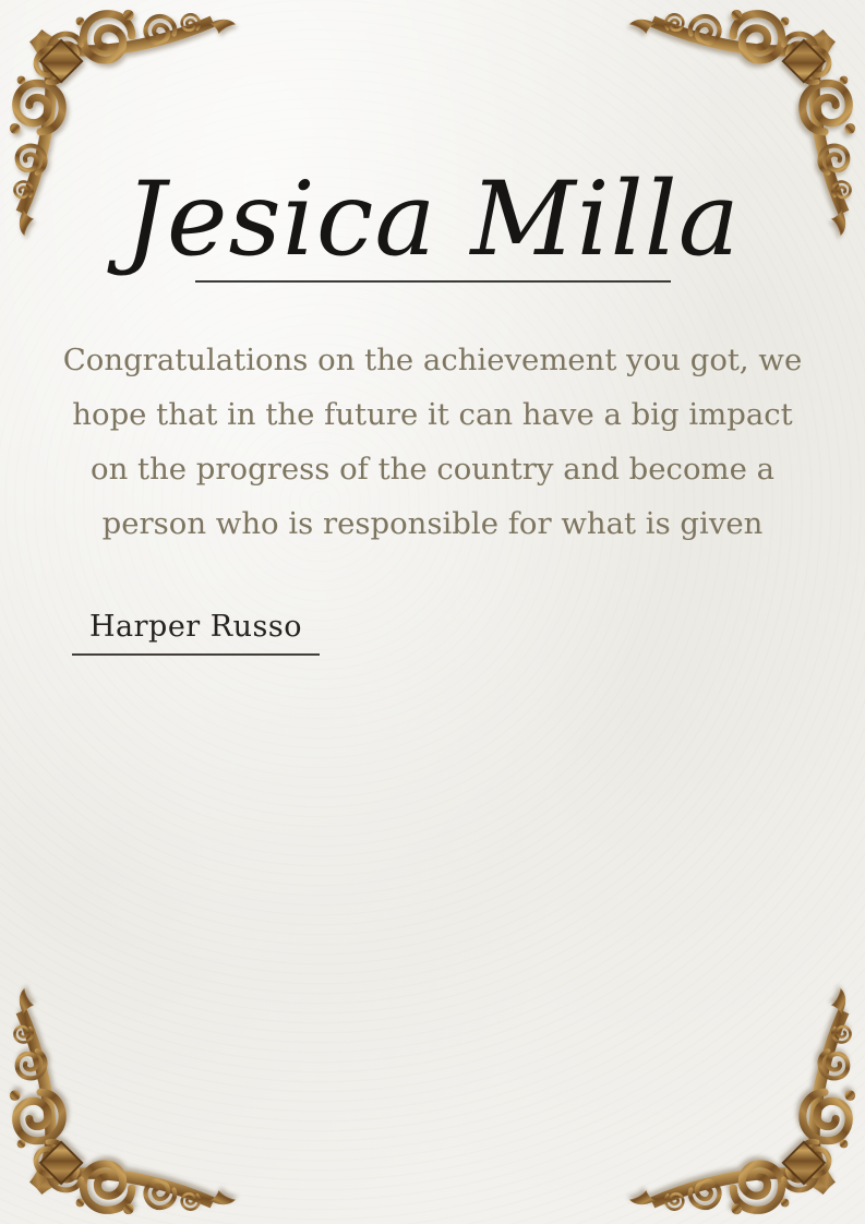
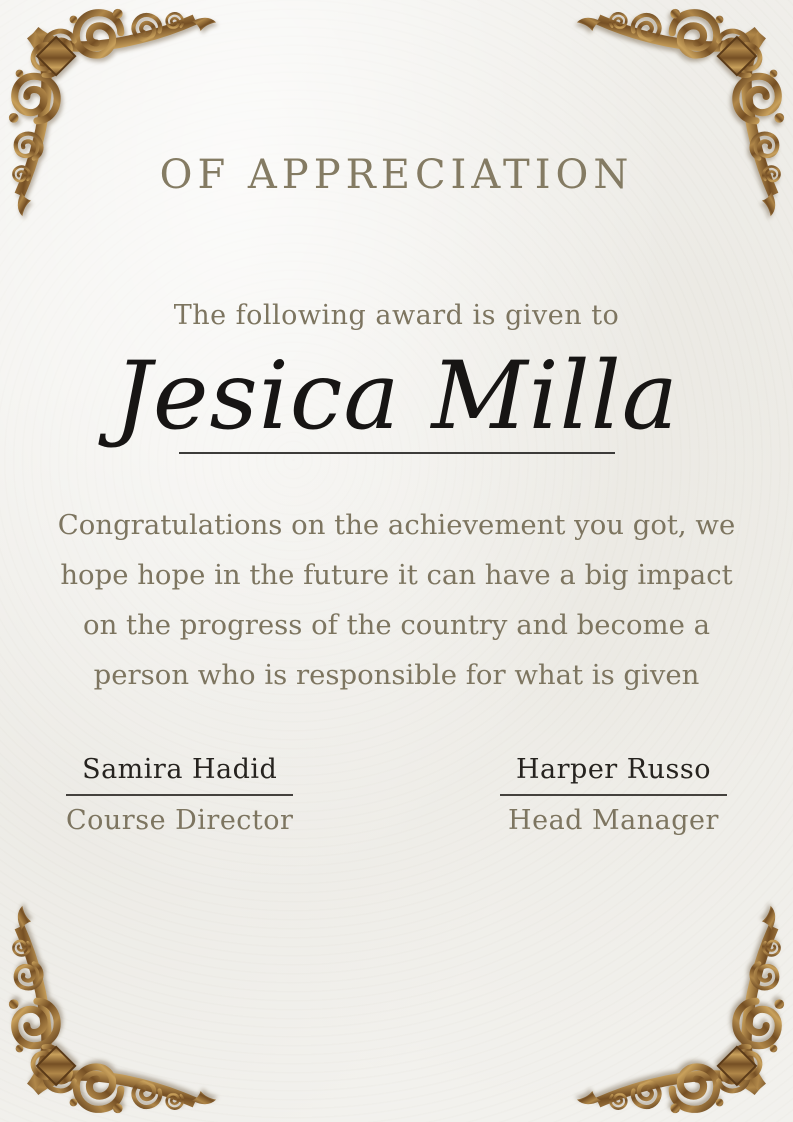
+ OF APPRECIATION
+ The following award is given to
  Jesica Milla
- Congratulations on the achievement you got, we hope that in the future it can have a big impact on the progress of the country and become a person who is responsible for what is given
+ Congratulations on the achievement you got, we hope hope in the future it can have a big impact on the progress of the country and become a person who is responsible for what is given
+ Samira Hadid
+ Course Director
  Harper Russo
+ Head Manager
